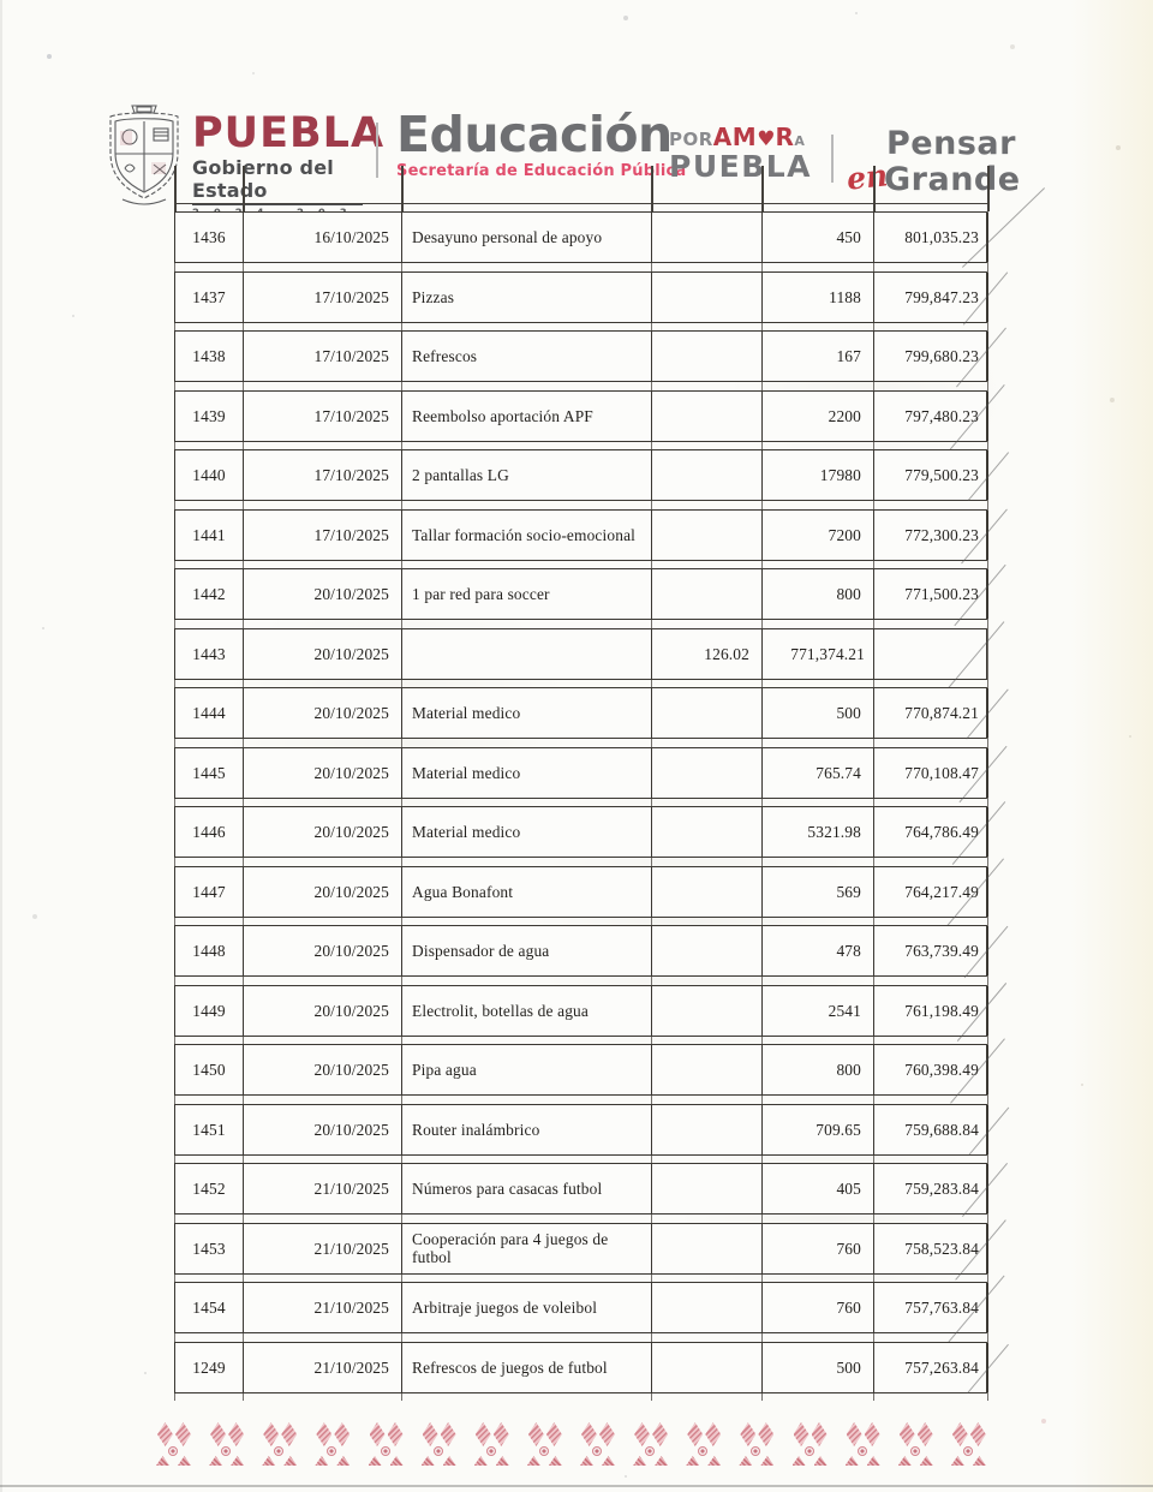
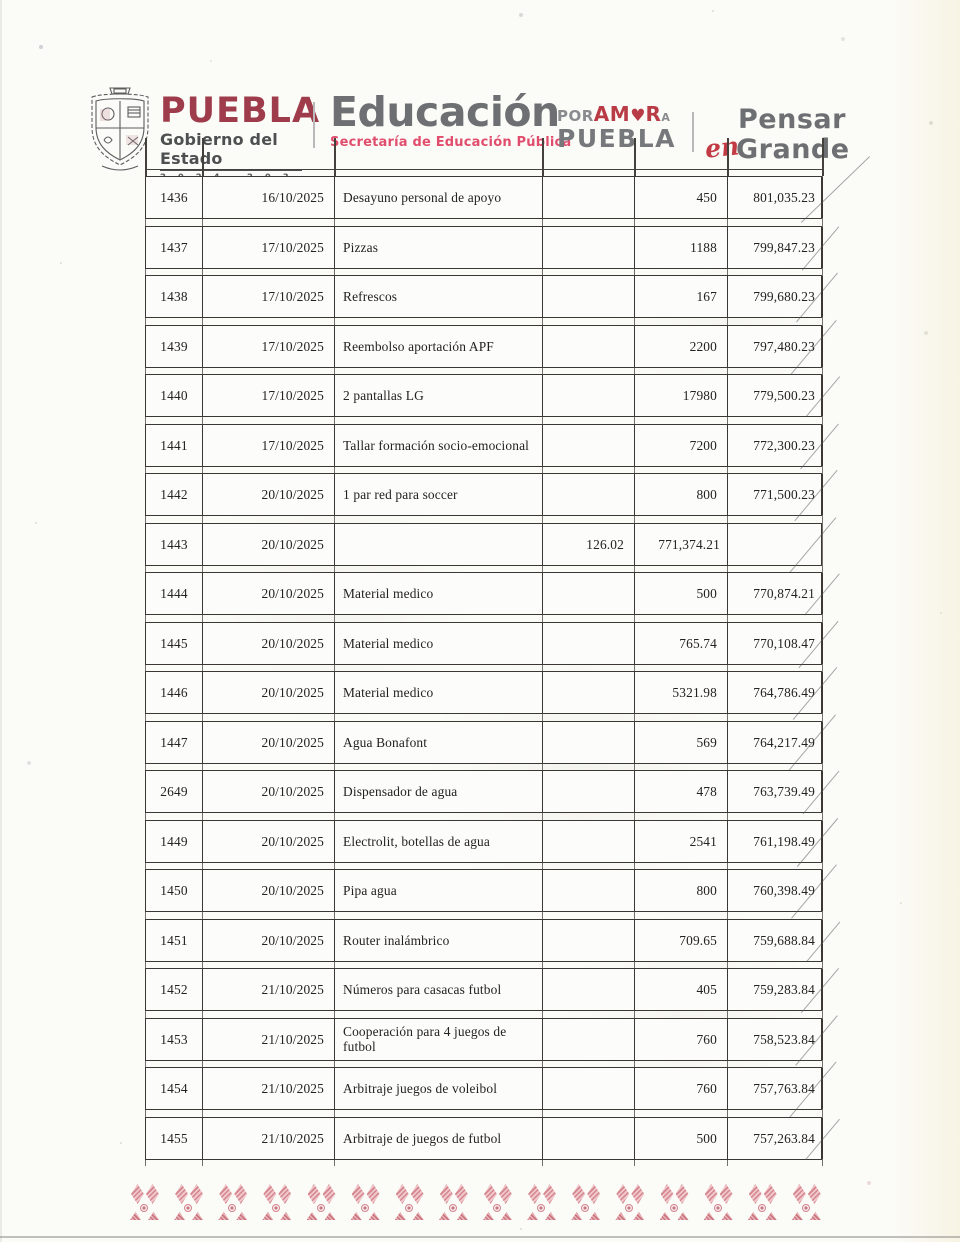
  PUEBLA
  Gobierno del Estado
  Educación
  ecretaría de Educación Pública
  PORAM♥RA
  PUEBLA
  Pensar
  Grande
  1436
  16/10/2025
  Desayuno personal de apoyo
  450
  801,035.23
  1437
  17/10/2025
  Pizzas
  1188
  799,847.23
  1438
  17/10/2025
  Refrescos
  167
  799,680.23
  1439
  17/10/2025
  Reembolso aportación APF
  2200
  797,480.23
  1440
  17/10/2025
  2 pantallas LG
  17980
  779,500.23
  1441
  17/10/2025
  Tallar formación socio-emocional
  7200
  772,300.23
  1442
  20/10/2025
  1 par red para soccer
  800
  771,500.23
  1443
  20/10/2025
  126.02
  771,374.21
  1444
  20/10/2025
  Material medico
  500
  770,874.21
  1445
  20/10/2025
  Material medico
  765.74
  770,108.47
  1446
  20/10/2025
  Material medico
  5321.98
  764,786.49
  1447
  20/10/2025
  Agua Bonafont
  569
  764,217.49
- 1448
+ 2649
  20/10/2025
  Dispensador de agua
  478
  763,739.49
  1449
  20/10/2025
  Electrolit, botellas de agua
  2541
  761,198.49
  1450
  20/10/2025
  Pipa agua
  800
  760,398.49
  1451
  20/10/2025
  Router inalámbrico
  709.65
  759,688.84
  1452
  21/10/2025
  Números para casacas futbol
  405
  759,283.84
  1453
  21/10/2025
  Cooperación para 4 juegos de futbol
  760
  758,523.84
  1454
  21/10/2025
  Arbitraje juegos de voleibol
  760
  757,763.84
- 1249
+ 1455
  21/10/2025
- Refrescos de juegos de futbol
+ Arbitraje de juegos de futbol
  500
  757,263.84
